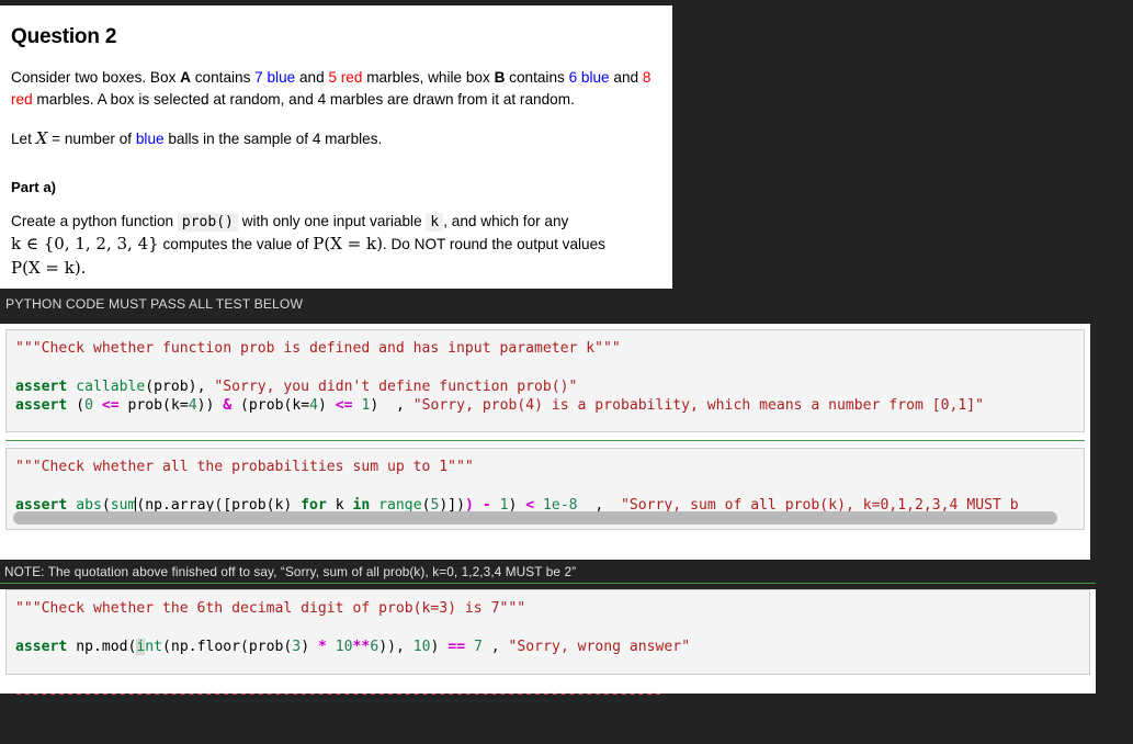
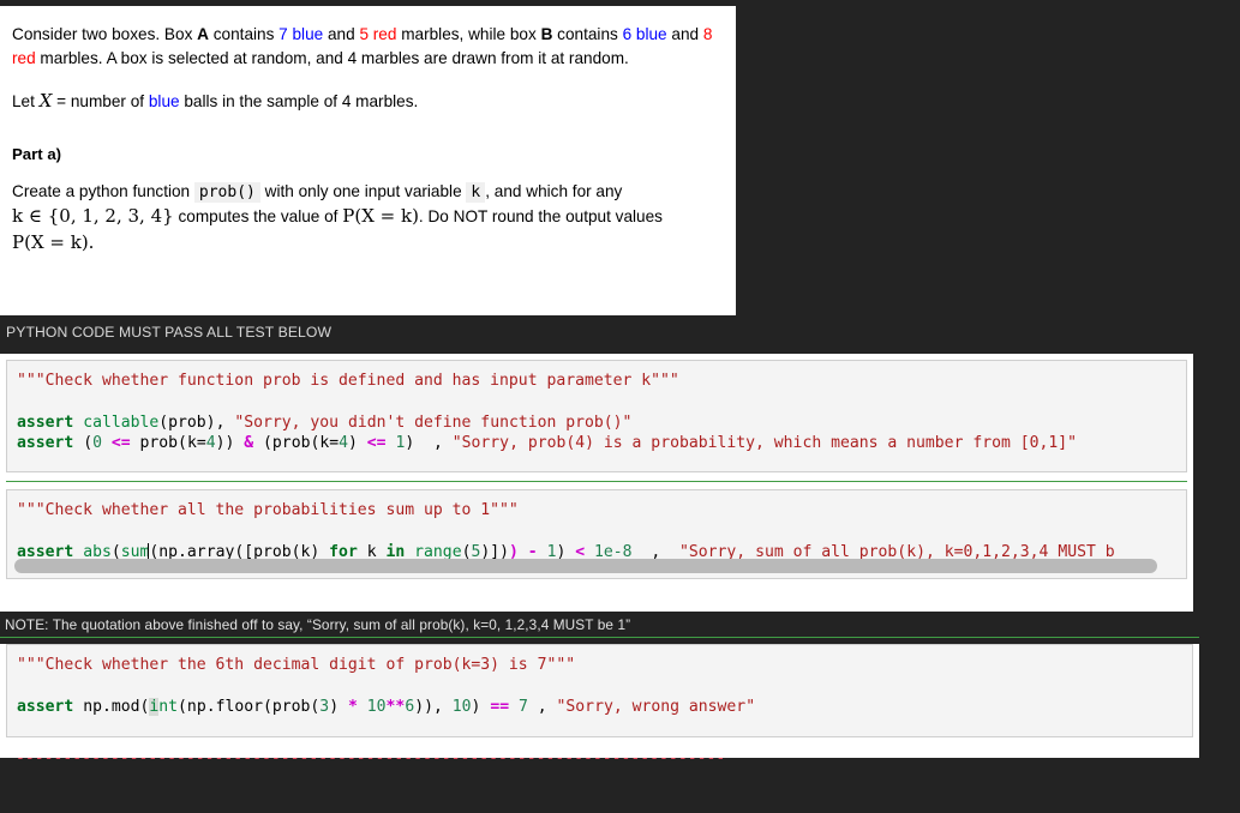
- Question 2
  Consider two boxes. Box A contains 7 blue and 5 red marbles, while box B contains 6 blue and 8 red marbles. A box is selected at random, and 4 marbles are drawn from it at random.
  Let X = number of blue balls in the sample of 4 marbles.
  Part a)
  Create a python function prob() with only one input variable k , and which for any
  k ∈ {0, 1, 2, 3, 4} computes the value of P(X = k). Do NOT round the output values
  P(X = k).
  PYTHON CODE MUST PASS ALL TEST BELOW
  """Check whether function prob is defined and has input parameter k"""
  assert callable(prob), "Sorry, you didn't define function prob()"
  assert (0 <= prob(k=4)) & (prob(k=4) <= 1) , "Sorry, prob(4) is a probability, which means a number from [0,1]"
  """Check whether all the probabilities sum up to 1"""
  assert abs(sum(np.array([prob(k) for k in range(5)])) - 1) < 1e-8 , "Sorry, sum of all prob(k), k=0,1,2,3,4 MUST b
- NOTE: The quotation above finished off to say, “Sorry, sum of all prob(k), k=0, 1,2,3,4 MUST be 2”
+ NOTE: The quotation above finished off to say, “Sorry, sum of all prob(k), k=0, 1,2,3,4 MUST be 1”
  """Check whether the 6th decimal digit of prob(k=3) is 7"""
  assert np.mod(int(np.floor(prob(3) * 10**6)), 10) == 7 , "Sorry, wrong answer"
  ---------------------------------------------------------------------------
